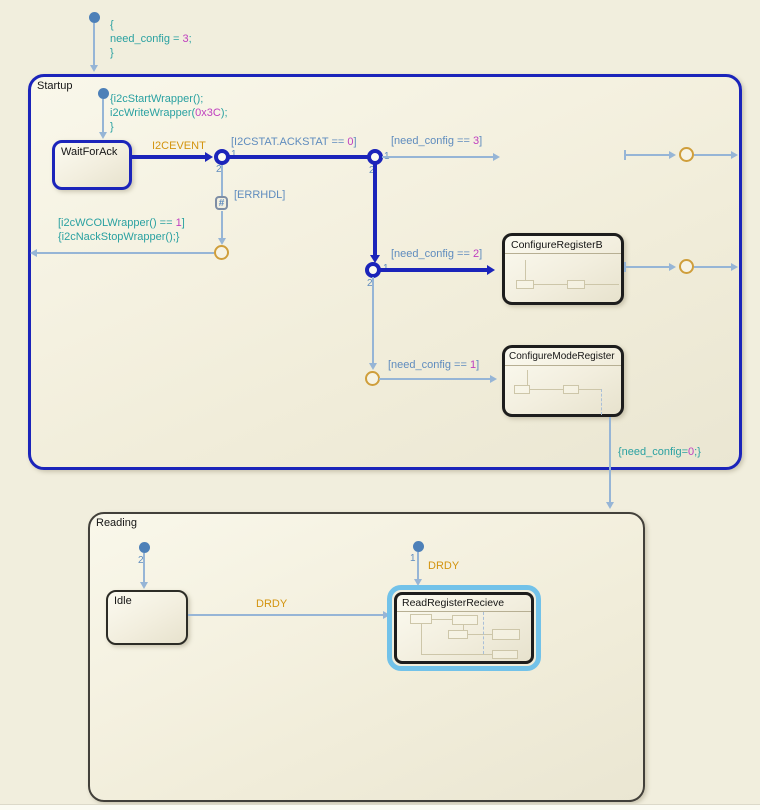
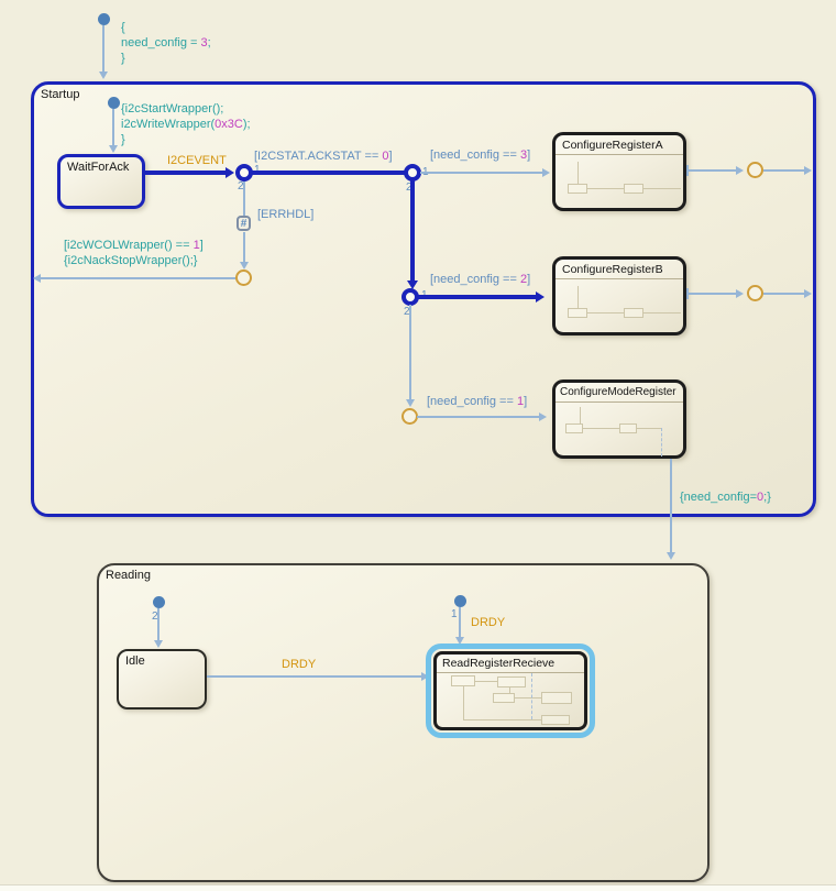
  Startup
  Reading
  {
  need_config = 3;
  }
  {i2cStartWrapper();
  i2cWriteWrapper(0x3C);
  }
  WaitForAck
  I2CEVENT
  2
  [I2CSTAT.ACKSTAT == 0]
  2
  #
  [ERRHDL]
  [i2cWCOLWrapper() == 1]
  {i2cNackStopWrapper();}
  [need_config == 3]
  2
  [need_config == 2]
  [need_config == 1]
+ ConfigureRegisterA
  ConfigureRegisterB
  ConfigureModeRegister
  {need_config=0;}
  2
  Idle
  DRDY
  1
  DRDY
  ReadRegisterRecieve
